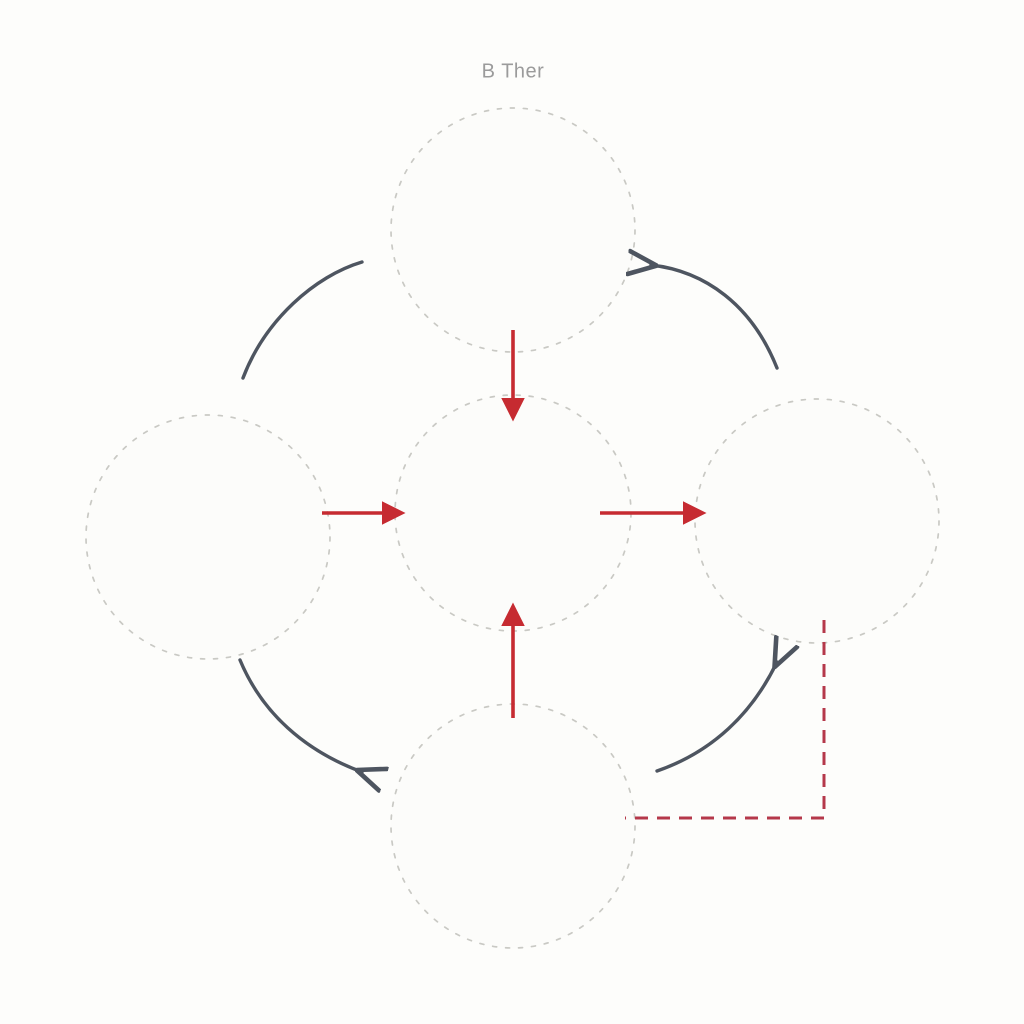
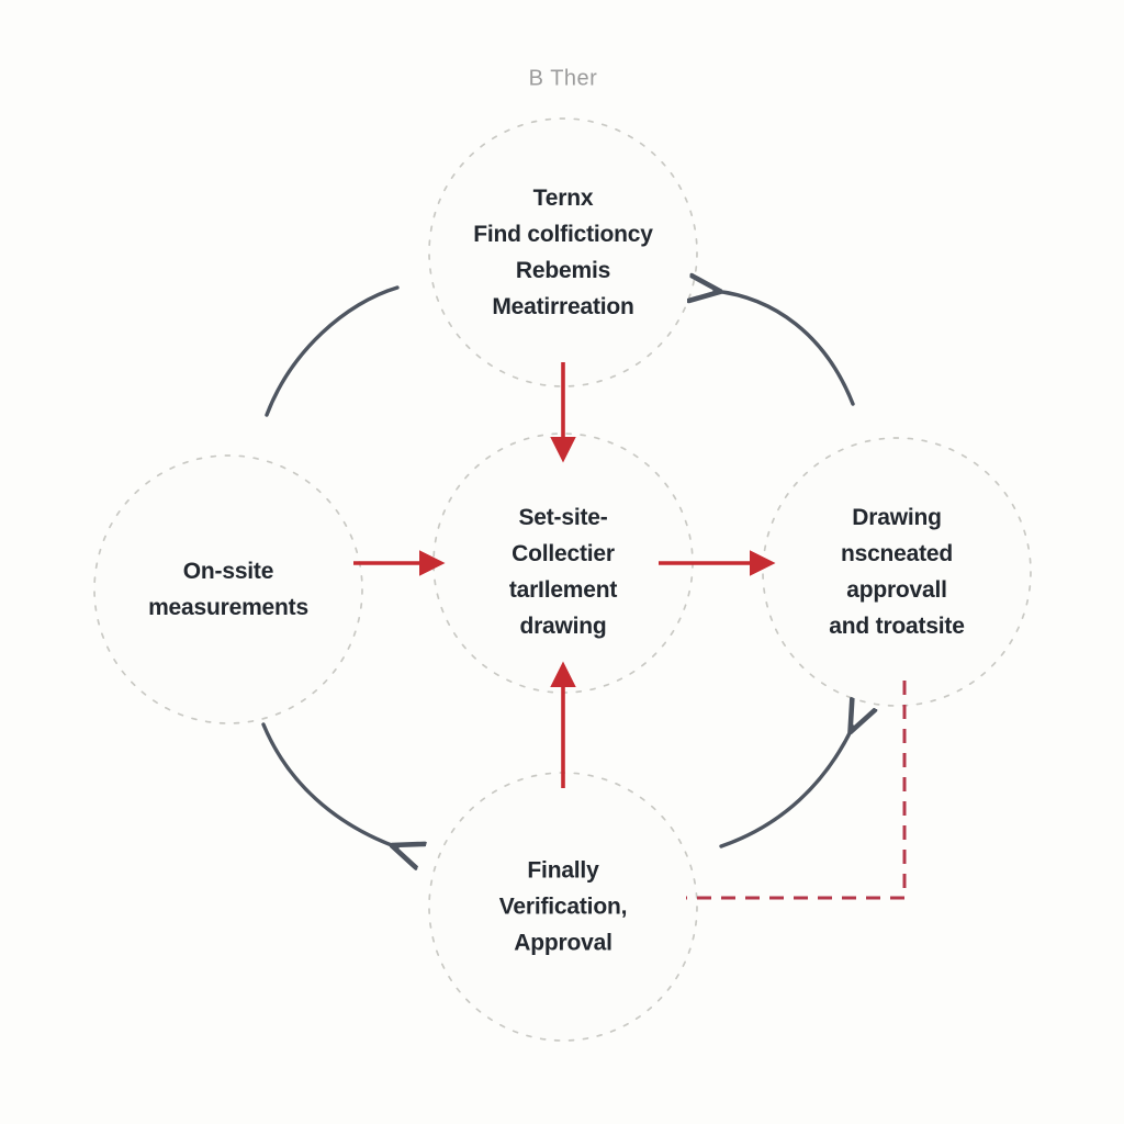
  B Ther
+ Ternx
+ Find colfictioncy
+ Rebemis
+ Meatirreation
+ On-ssite
+ measurements
+ Set-site-
+ Collectier
+ tarIlement
+ drawing
+ Drawing
+ nscneated
+ approvall
+ and troatsite
+ Finally
+ Verification,
+ Approval
